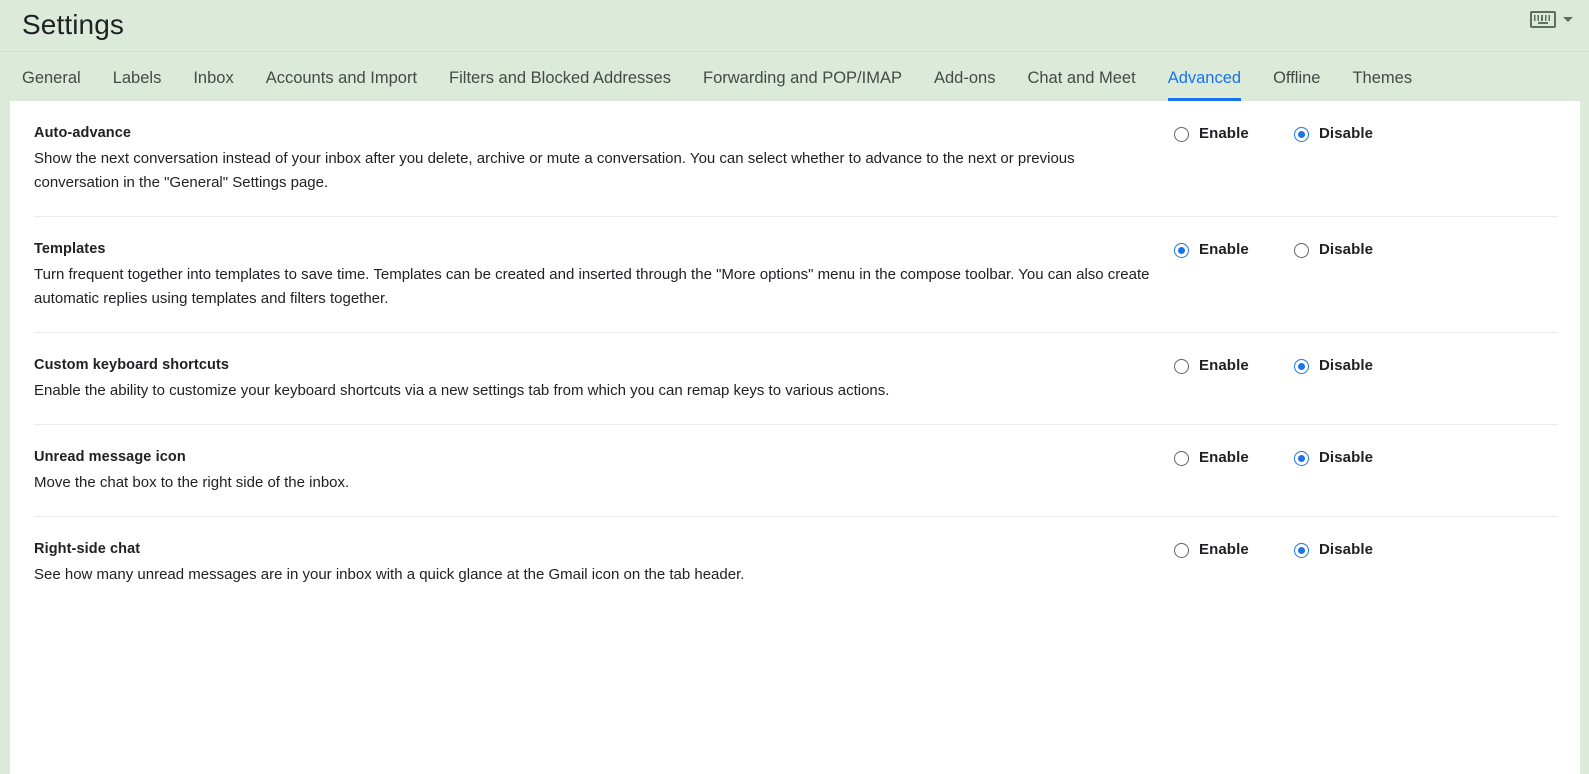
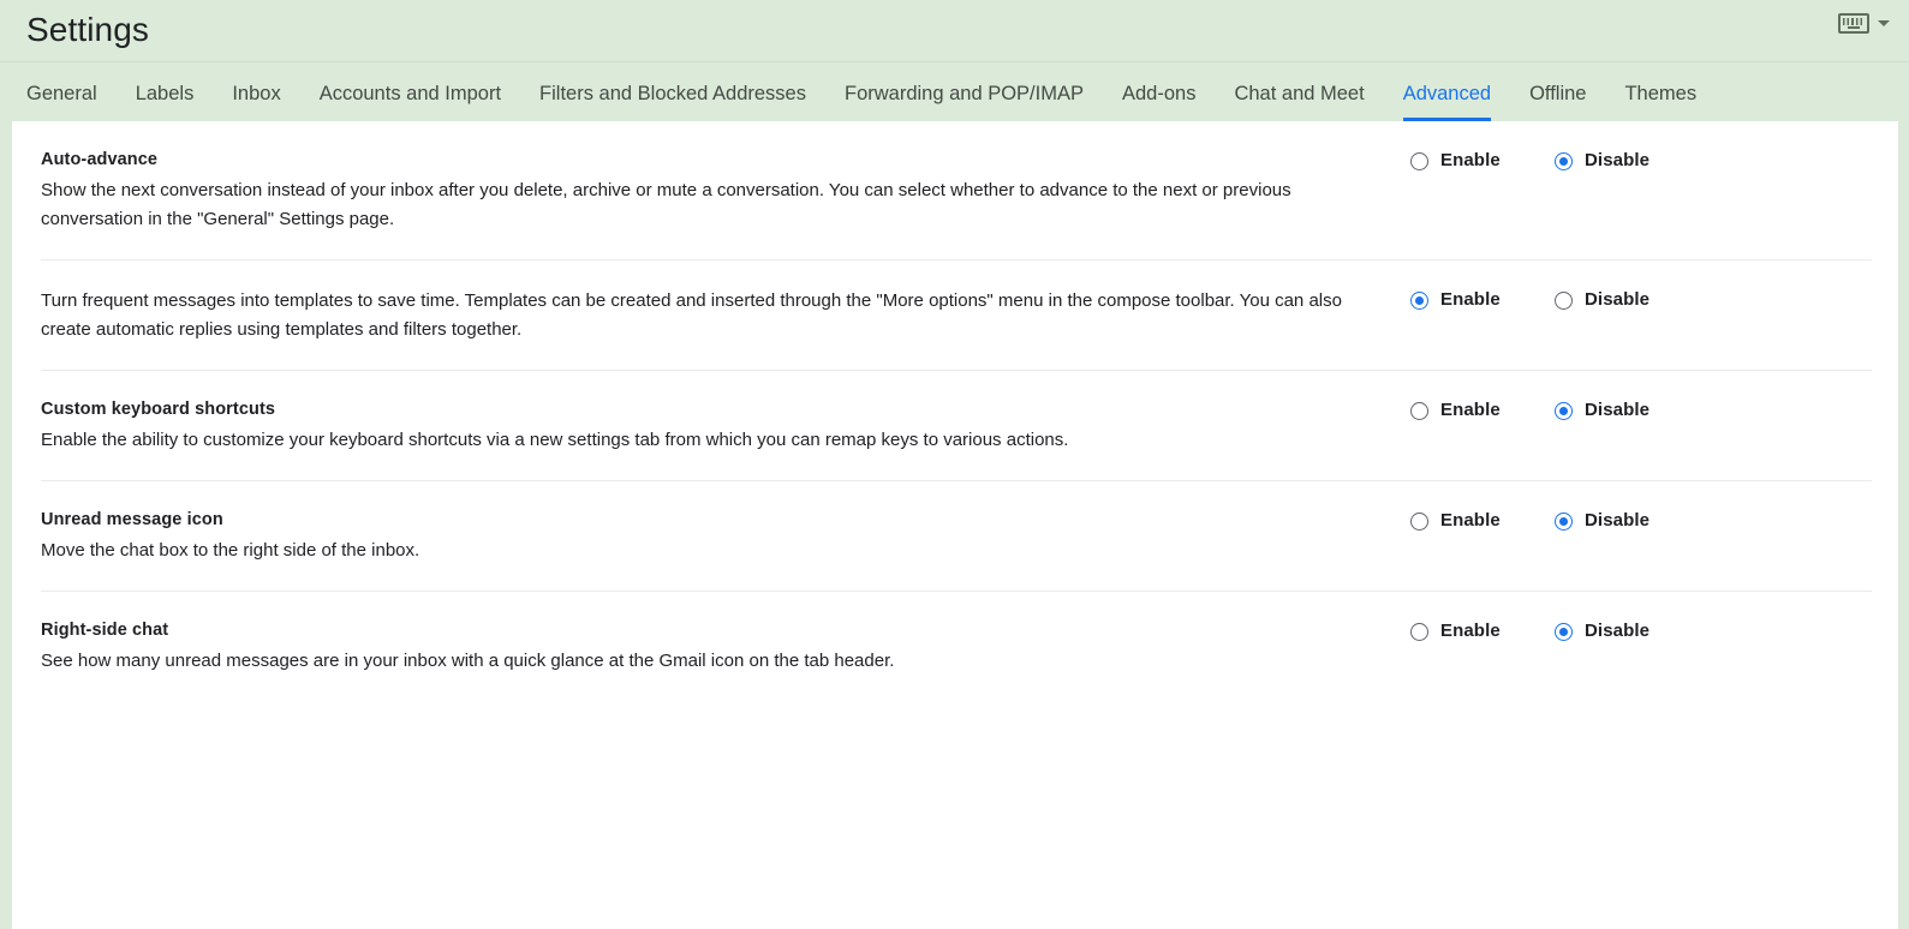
  Settings
  General
  Labels
  Inbox
  Accounts and Import
  Filters and Blocked Addresses
  Forwarding and POP/IMAP
  Add-ons
  Chat and Meet
  Advanced
  Offline
  Themes
  Auto-advance
  Show the next conversation instead of your inbox after you delete, archive or mute a conversation. You can select whether to advance to the next or previous conversation in the "General" Settings page.
  Enable
  Disable
- Templates
- Turn frequent together into templates to save time. Templates can be created and inserted through the "More options" menu in the compose toolbar. You can also create automatic replies using templates and filters together.
+ Turn frequent messages into templates to save time. Templates can be created and inserted through the "More options" menu in the compose toolbar. You can also create automatic replies using templates and filters together.
  Enable
  Disable
  Custom keyboard shortcuts
  Enable the ability to customize your keyboard shortcuts via a new settings tab from which you can remap keys to various actions.
  Enable
  Disable
  Unread message icon
  Move the chat box to the right side of the inbox.
  Enable
  Disable
  Right-side chat
  See how many unread messages are in your inbox with a quick glance at the Gmail icon on the tab header.
  Enable
  Disable
